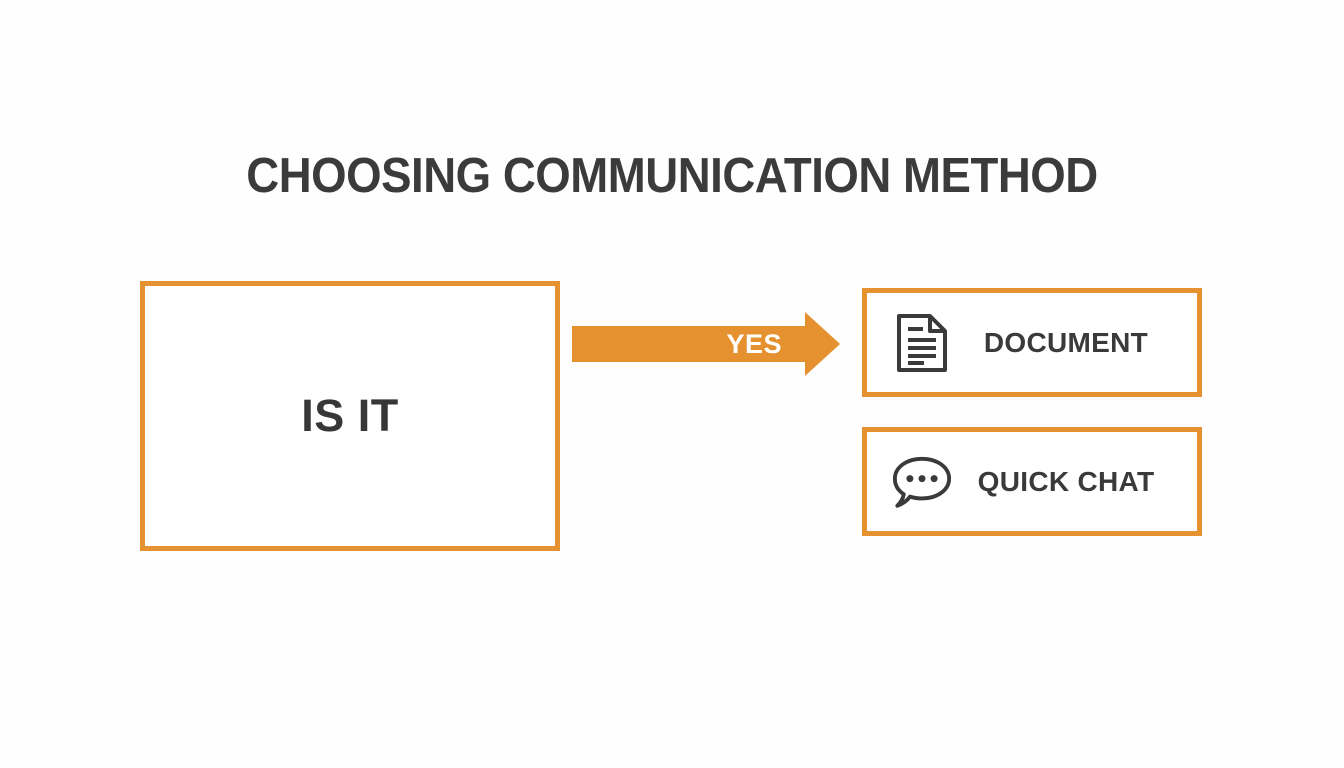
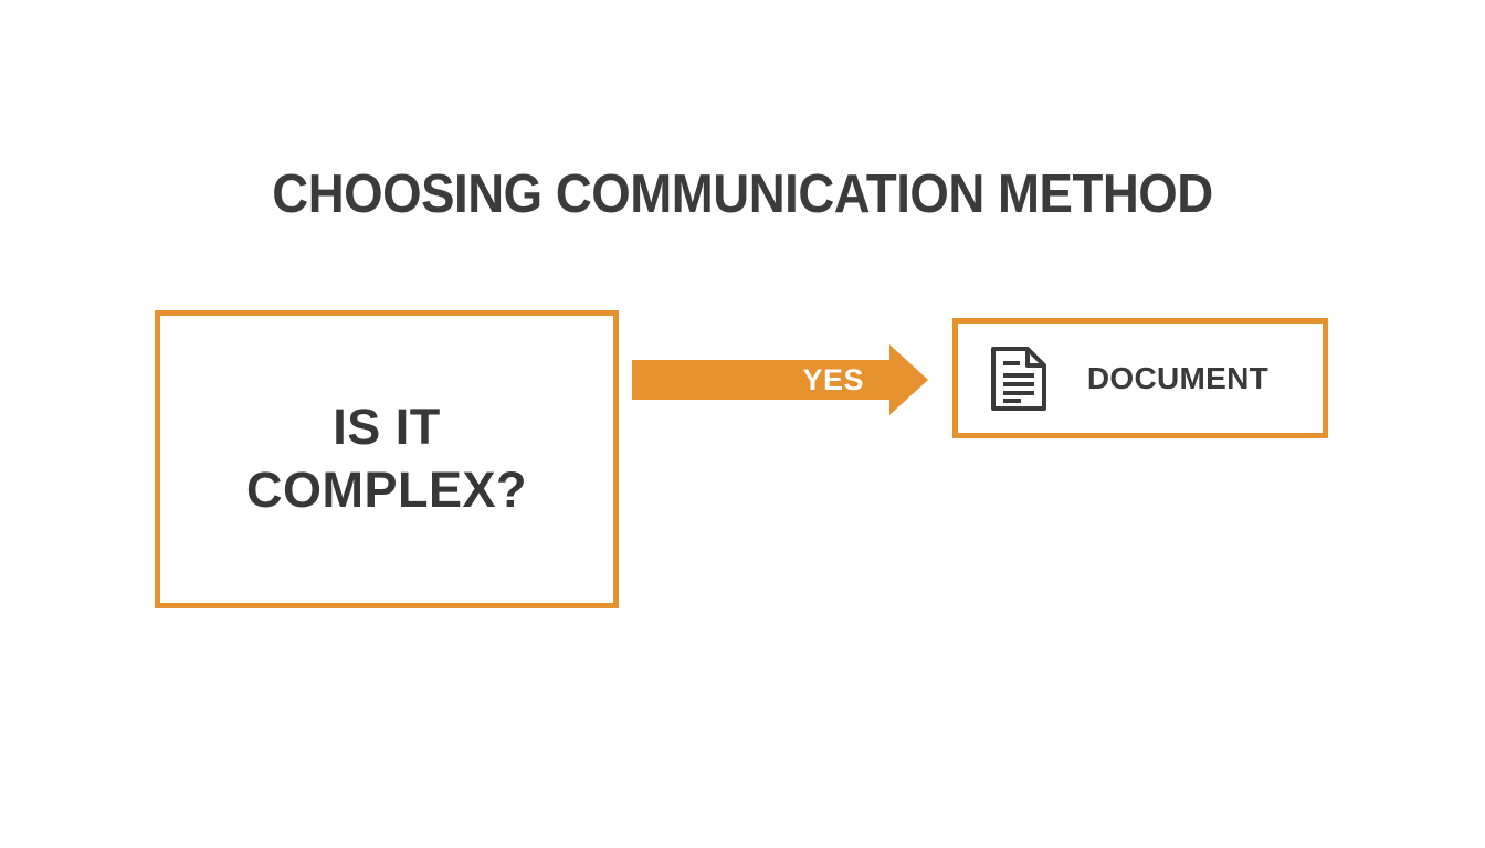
  CHOOSING COMMUNICATION METHOD
  IS IT
+ COMPLEX?
  YES
  DOCUMENT
- QUICK CHAT
